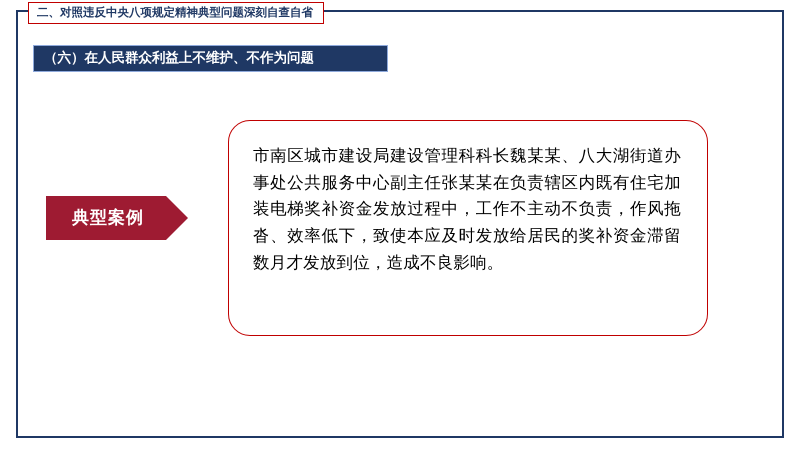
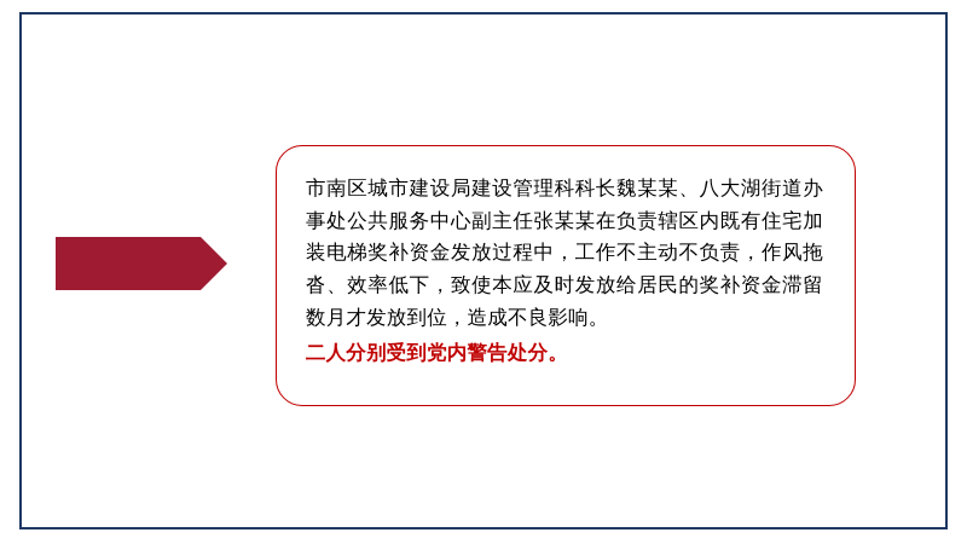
- 二、对照违反中央八项规定精神典型问题深刻自查自省
- （六）在人民群众利益上不维护、不作为问题
- 典型案例
  市南区城市建设局建设管理科科长魏某某、八大湖街道办事处公共服务中心副主任张某某在负责辖区内既有住宅加装电梯奖补资金发放过程中，工作不主动不负责，作风拖沓、效率低下，致使本应及时发放给居民的奖补资金滞留数月才发放到位，造成不良影响。
+ 二人分别受到党内警告处分。
